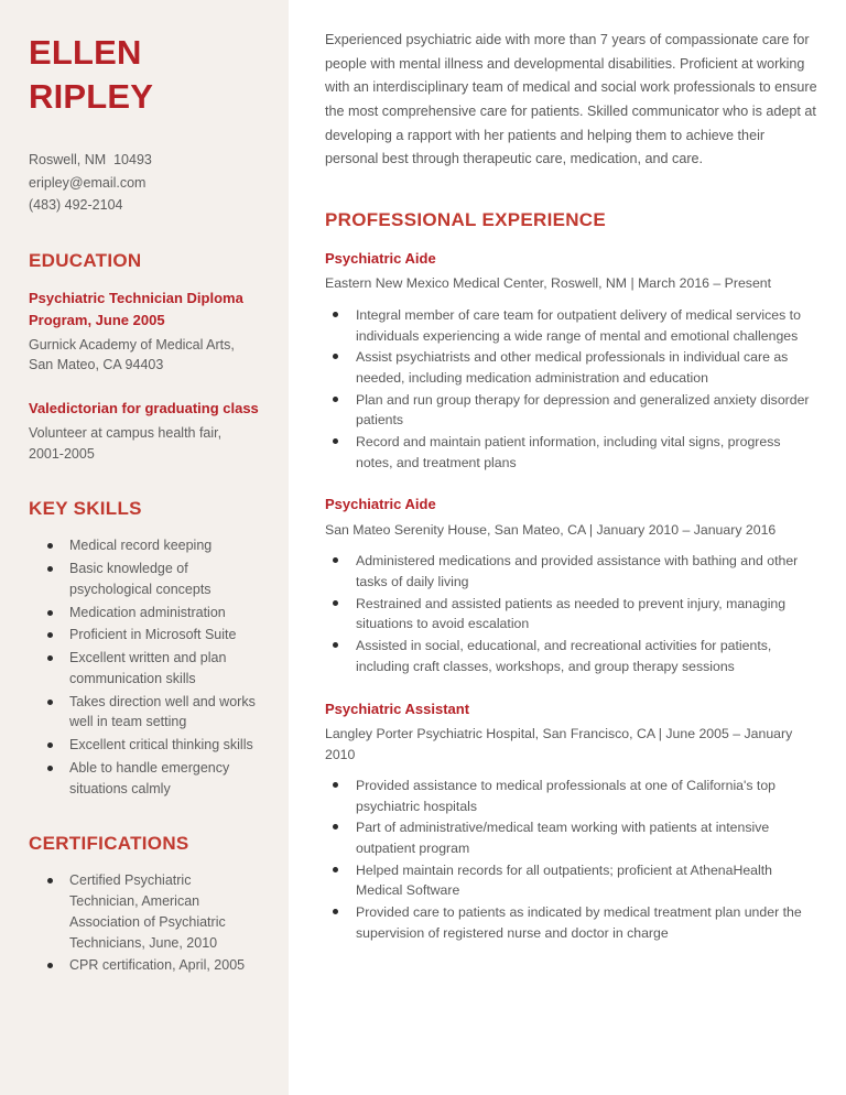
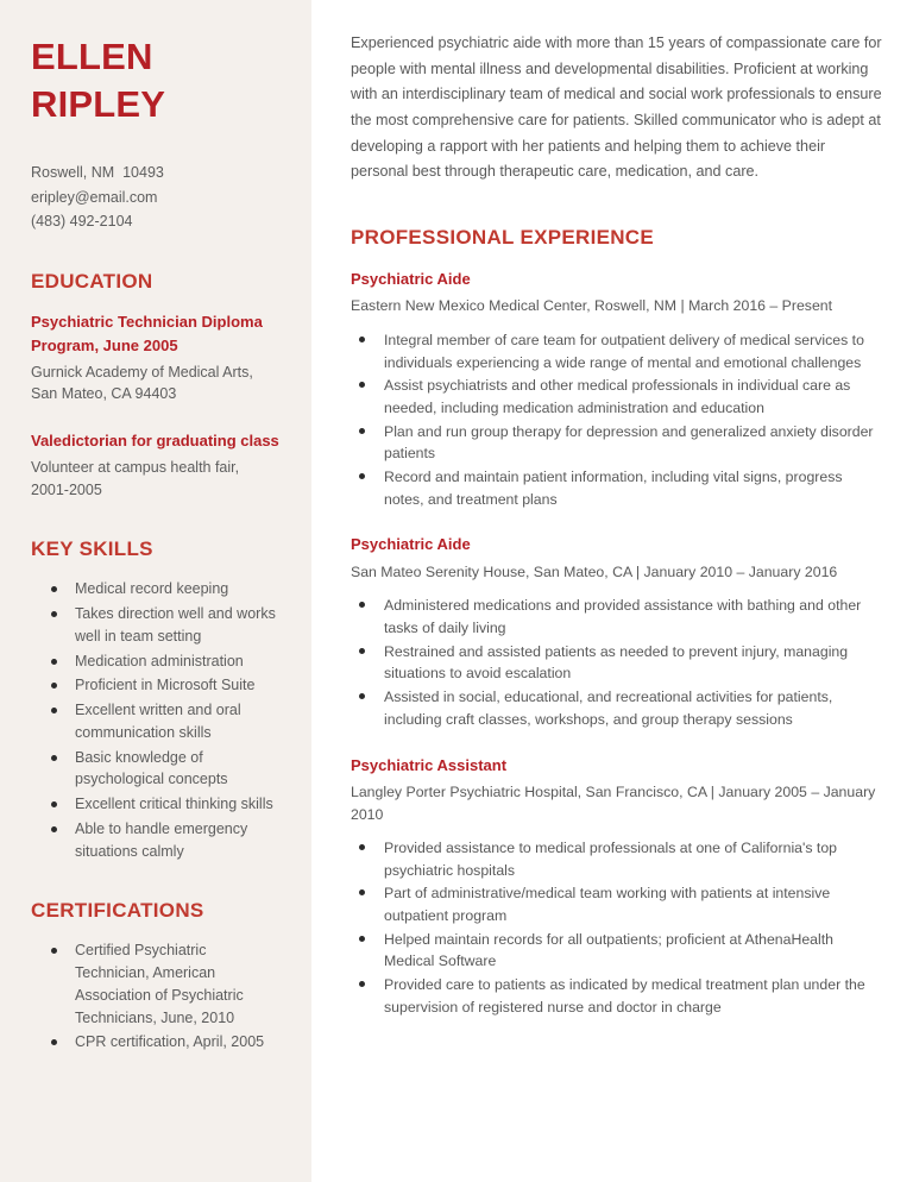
  ELLEN
  RIPLEY
  Roswell, NM 10493
  eripley@email.com
  (483) 492-2104
  EDUCATION
  Psychiatric Technician Diploma Program, June 2005
  Gurnick Academy of Medical Arts, San Mateo, CA 94403
  Valedictorian for graduating class
  Volunteer at campus health fair, 2001-2005
  KEY SKILLS
  Medical record keeping
- Basic knowledge of psychological concepts
+ Takes direction well and works well in team setting
  Medication administration
  Proficient in Microsoft Suite
- Excellent written and plan communication skills
+ Excellent written and oral communication skills
- Takes direction well and works well in team setting
+ Basic knowledge of psychological concepts
  Excellent critical thinking skills
  Able to handle emergency situations calmly
  CERTIFICATIONS
  Certified Psychiatric Technician, American Association of Psychiatric Technicians, June, 2010
  CPR certification, April, 2005
- Experienced psychiatric aide with more than 7 years of compassionate care for people with mental illness and developmental disabilities. Proficient at working with an interdisciplinary team of medical and social work professionals to ensure the most comprehensive care for patients. Skilled communicator who is adept at developing a rapport with her patients and helping them to achieve their personal best through therapeutic care, medication, and care.
+ Experienced psychiatric aide with more than 15 years of compassionate care for people with mental illness and developmental disabilities. Proficient at working with an interdisciplinary team of medical and social work professionals to ensure the most comprehensive care for patients. Skilled communicator who is adept at developing a rapport with her patients and helping them to achieve their personal best through therapeutic care, medication, and care.
  PROFESSIONAL EXPERIENCE
  Psychiatric Aide
  Eastern New Mexico Medical Center, Roswell, NM | March 2016 – Present
  Integral member of care team for outpatient delivery of medical services to individuals experiencing a wide range of mental and emotional challenges
  Assist psychiatrists and other medical professionals in individual care as needed, including medication administration and education
  Plan and run group therapy for depression and generalized anxiety disorder patients
  Record and maintain patient information, including vital signs, progress notes, and treatment plans
  Psychiatric Aide
  San Mateo Serenity House, San Mateo, CA | January 2010 – January 2016
  Administered medications and provided assistance with bathing and other tasks of daily living
  Restrained and assisted patients as needed to prevent injury, managing situations to avoid escalation
  Assisted in social, educational, and recreational activities for patients, including craft classes, workshops, and group therapy sessions
  Psychiatric Assistant
- Langley Porter Psychiatric Hospital, San Francisco, CA | June 2005 – January 2010
+ Langley Porter Psychiatric Hospital, San Francisco, CA | January 2005 – January 2010
  Provided assistance to medical professionals at one of California's top psychiatric hospitals
  Part of administrative/medical team working with patients at intensive outpatient program
  Helped maintain records for all outpatients; proficient at AthenaHealth Medical Software
  Provided care to patients as indicated by medical treatment plan under the supervision of registered nurse and doctor in charge
